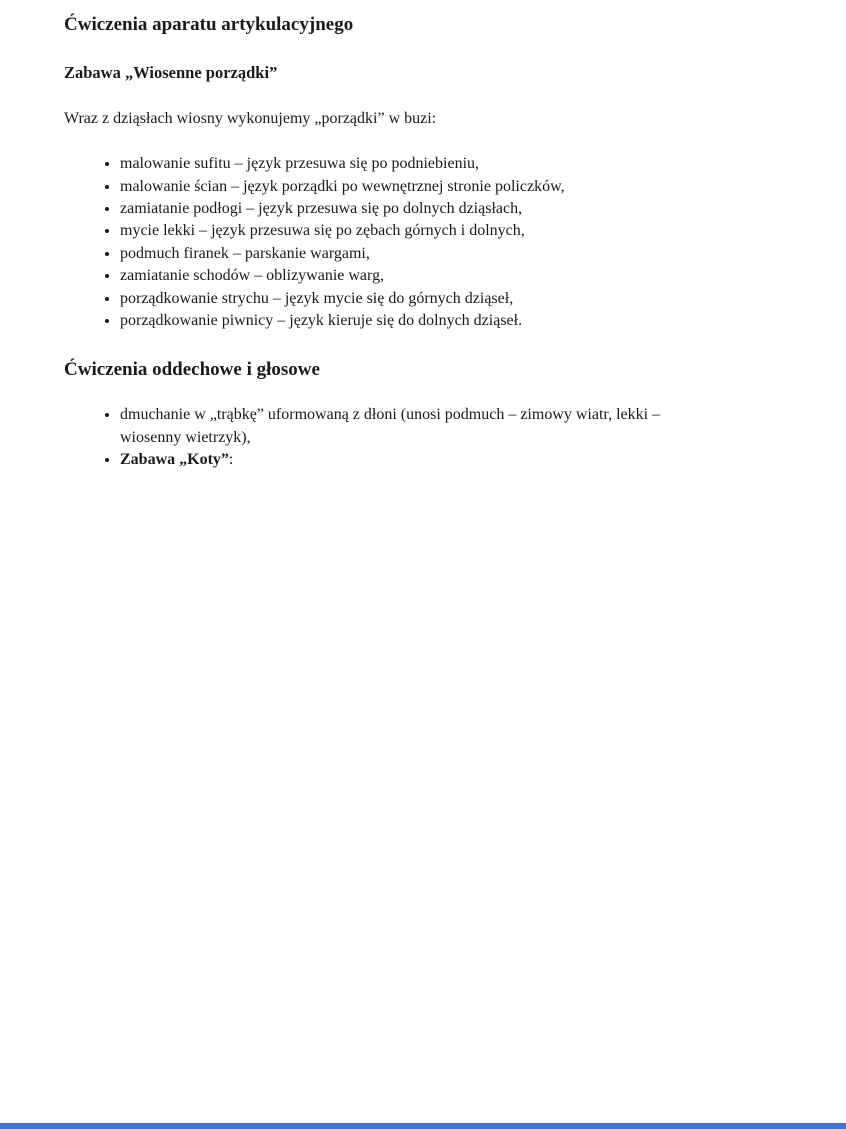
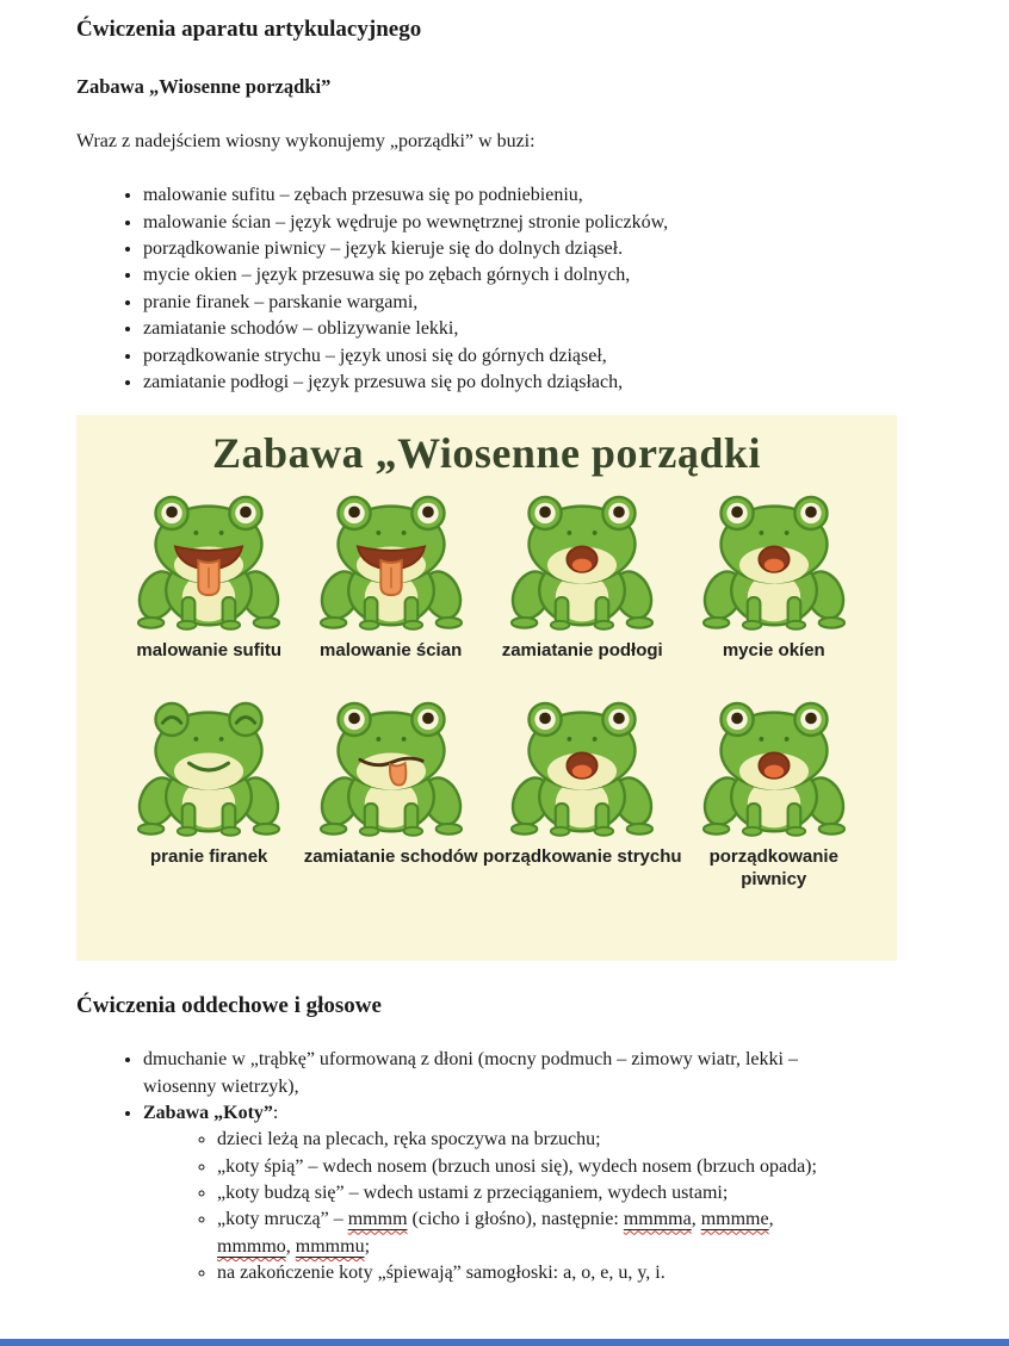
  Ćwiczenia aparatu artykulacyjnego
  Zabawa „Wiosenne porządki”
- Wraz z dziąsłach wiosny wykonujemy „porządki” w buzi:
+ Wraz z nadejściem wiosny wykonujemy „porządki” w buzi:
- malowanie sufitu – język przesuwa się po podniebieniu,
+ malowanie sufitu – zębach przesuwa się po podniebieniu,
- malowanie ścian – język porządki po wewnętrznej stronie policzków,
+ malowanie ścian – język wędruje po wewnętrznej stronie policzków,
- zamiatanie podłogi – język przesuwa się po dolnych dziąsłach,
+ porządkowanie piwnicy – język kieruje się do dolnych dziąseł.
- mycie lekki – język przesuwa się po zębach górnych i dolnych,
+ mycie okien – język przesuwa się po zębach górnych i dolnych,
- podmuch firanek – parskanie wargami,
+ pranie firanek – parskanie wargami,
- zamiatanie schodów – oblizywanie warg,
+ zamiatanie schodów – oblizywanie lekki,
- porządkowanie strychu – język mycie się do górnych dziąseł,
+ porządkowanie strychu – język unosi się do górnych dziąseł,
- porządkowanie piwnicy – język kieruje się do dolnych dziąseł.
+ zamiatanie podłogi – język przesuwa się po dolnych dziąsłach,
+ Zabawa „Wiosenne porządki
+ malowanie sufitu
+ malowanie ścian
+ zamiatanie podłogi
+ mycie okíen
+ pranie firanek
+ zamiatanie schodów
+ porządkowanie strychu
+ porządkowanie piwnicy
  Ćwiczenia oddechowe i głosowe
- dmuchanie w „trąbkę” uformowaną z dłoni (unosi podmuch – zimowy wiatr, lekki – wiosenny wietrzyk),
+ dmuchanie w „trąbkę” uformowaną z dłoni (mocny podmuch – zimowy wiatr, lekki – wiosenny wietrzyk),
  Zabawa „Koty”:
+ dzieci leżą na plecach, ręka spoczywa na brzuchu;
+ „koty śpią” – wdech nosem (brzuch unosi się), wydech nosem (brzuch opada);
+ „koty budzą się” – wdech ustami z przeciąganiem, wydech ustami;
+ „koty mruczą” – mmmm (cicho i głośno), następnie: mmmma, mmmme, mmmmo, mmmmu;
+ na zakończenie koty „śpiewają” samogłoski: a, o, e, u, y, i.
